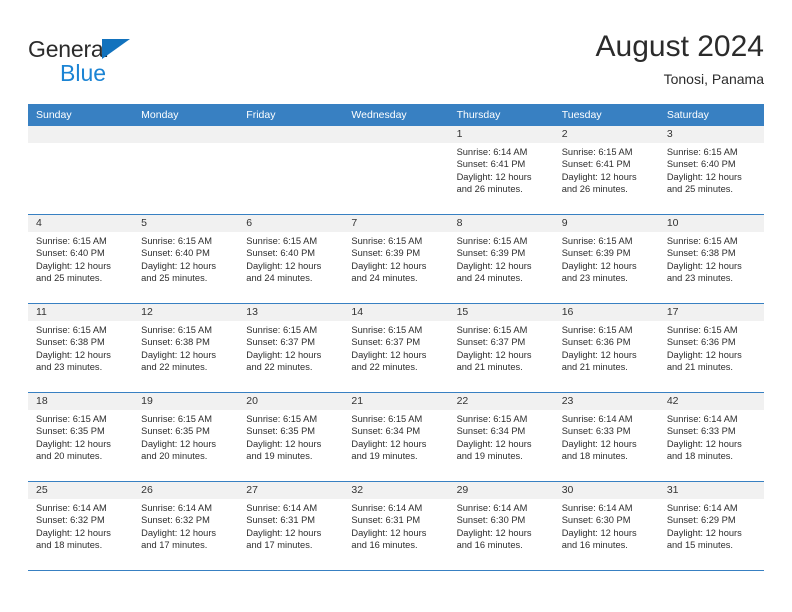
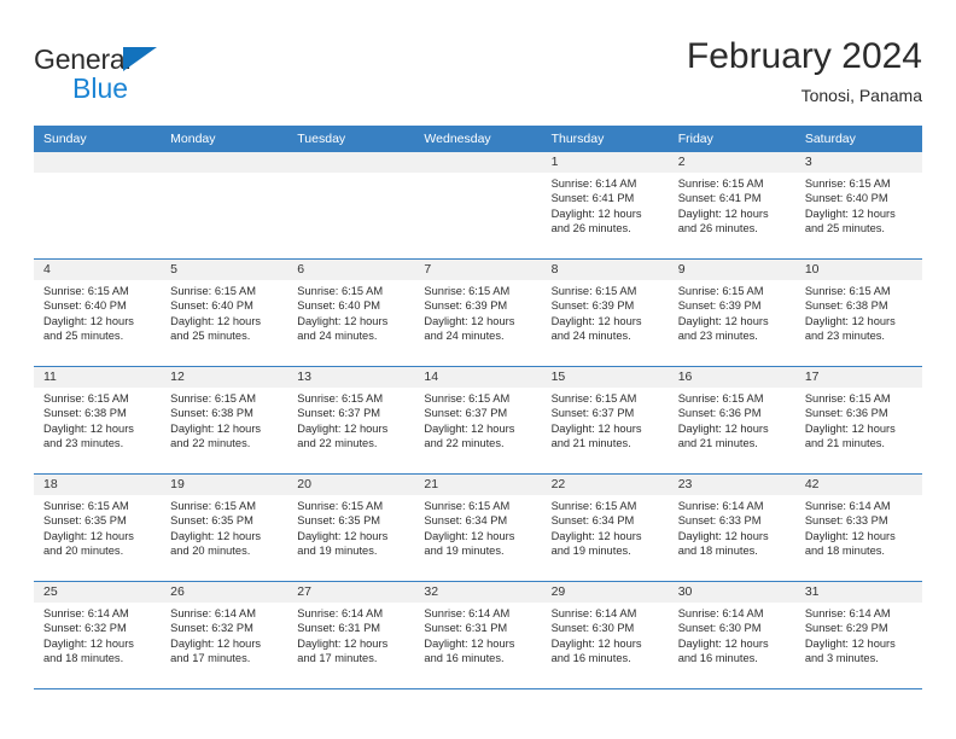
  General
  Blue
- August 2024
+ February 2024
  Tonosi, Panama
  Sunday
  Monday
- Friday
+ Tuesday
  Wednesday
  Thursday
- Tuesday
+ Friday
  Saturday
  1
  Sunrise: 6:14 AM
  Sunset: 6:41 PM
  Daylight: 12 hours
  and 26 minutes.
  2
  Sunrise: 6:15 AM
  Sunset: 6:41 PM
  Daylight: 12 hours
  and 26 minutes.
  3
  Sunrise: 6:15 AM
  Sunset: 6:40 PM
  Daylight: 12 hours
  and 25 minutes.
  4
  Sunrise: 6:15 AM
  Sunset: 6:40 PM
  Daylight: 12 hours
  and 25 minutes.
  5
  Sunrise: 6:15 AM
  Sunset: 6:40 PM
  Daylight: 12 hours
  and 25 minutes.
  6
  Sunrise: 6:15 AM
  Sunset: 6:40 PM
  Daylight: 12 hours
  and 24 minutes.
  7
  Sunrise: 6:15 AM
  Sunset: 6:39 PM
  Daylight: 12 hours
  and 24 minutes.
  8
  Sunrise: 6:15 AM
  Sunset: 6:39 PM
  Daylight: 12 hours
  and 24 minutes.
  9
  Sunrise: 6:15 AM
  Sunset: 6:39 PM
  Daylight: 12 hours
  and 23 minutes.
  10
  Sunrise: 6:15 AM
  Sunset: 6:38 PM
  Daylight: 12 hours
  and 23 minutes.
  11
  Sunrise: 6:15 AM
  Sunset: 6:38 PM
  Daylight: 12 hours
  and 23 minutes.
  12
  Sunrise: 6:15 AM
  Sunset: 6:38 PM
  Daylight: 12 hours
  and 22 minutes.
  13
  Sunrise: 6:15 AM
  Sunset: 6:37 PM
  Daylight: 12 hours
  and 22 minutes.
  14
  Sunrise: 6:15 AM
  Sunset: 6:37 PM
  Daylight: 12 hours
  and 22 minutes.
  15
  Sunrise: 6:15 AM
  Sunset: 6:37 PM
  Daylight: 12 hours
  and 21 minutes.
  16
  Sunrise: 6:15 AM
  Sunset: 6:36 PM
  Daylight: 12 hours
  and 21 minutes.
  17
  Sunrise: 6:15 AM
  Sunset: 6:36 PM
  Daylight: 12 hours
  and 21 minutes.
  18
  Sunrise: 6:15 AM
  Sunset: 6:35 PM
  Daylight: 12 hours
  and 20 minutes.
  19
  Sunrise: 6:15 AM
  Sunset: 6:35 PM
  Daylight: 12 hours
  and 20 minutes.
  20
  Sunrise: 6:15 AM
  Sunset: 6:35 PM
  Daylight: 12 hours
  and 19 minutes.
  21
  Sunrise: 6:15 AM
  Sunset: 6:34 PM
  Daylight: 12 hours
  and 19 minutes.
  22
  Sunrise: 6:15 AM
  Sunset: 6:34 PM
  Daylight: 12 hours
  and 19 minutes.
  23
  Sunrise: 6:14 AM
  Sunset: 6:33 PM
  Daylight: 12 hours
  and 18 minutes.
  42
  Sunrise: 6:14 AM
  Sunset: 6:33 PM
  Daylight: 12 hours
  and 18 minutes.
  25
  Sunrise: 6:14 AM
  Sunset: 6:32 PM
  Daylight: 12 hours
  and 18 minutes.
  26
  Sunrise: 6:14 AM
  Sunset: 6:32 PM
  Daylight: 12 hours
  and 17 minutes.
  27
  Sunrise: 6:14 AM
  Sunset: 6:31 PM
  Daylight: 12 hours
  and 17 minutes.
  32
  Sunrise: 6:14 AM
  Sunset: 6:31 PM
  Daylight: 12 hours
  and 16 minutes.
  29
  Sunrise: 6:14 AM
  Sunset: 6:30 PM
  Daylight: 12 hours
  and 16 minutes.
  30
  Sunrise: 6:14 AM
  Sunset: 6:30 PM
  Daylight: 12 hours
  and 16 minutes.
  31
  Sunrise: 6:14 AM
  Sunset: 6:29 PM
  Daylight: 12 hours
- and 15 minutes.
+ and 3 minutes.
